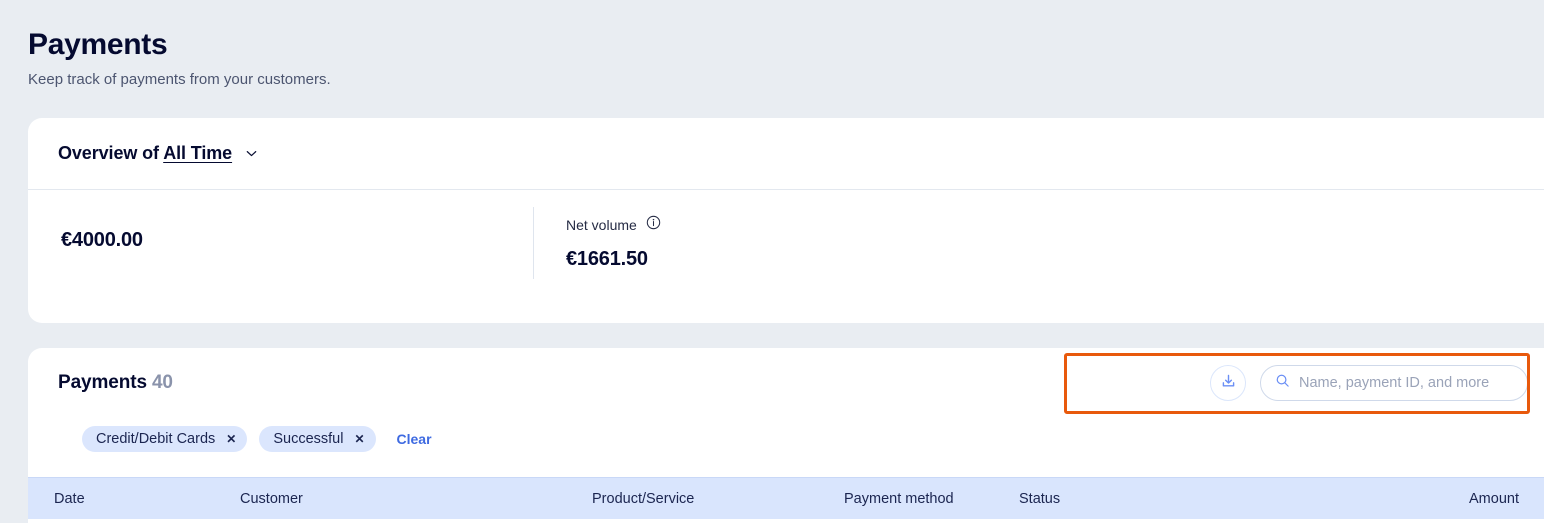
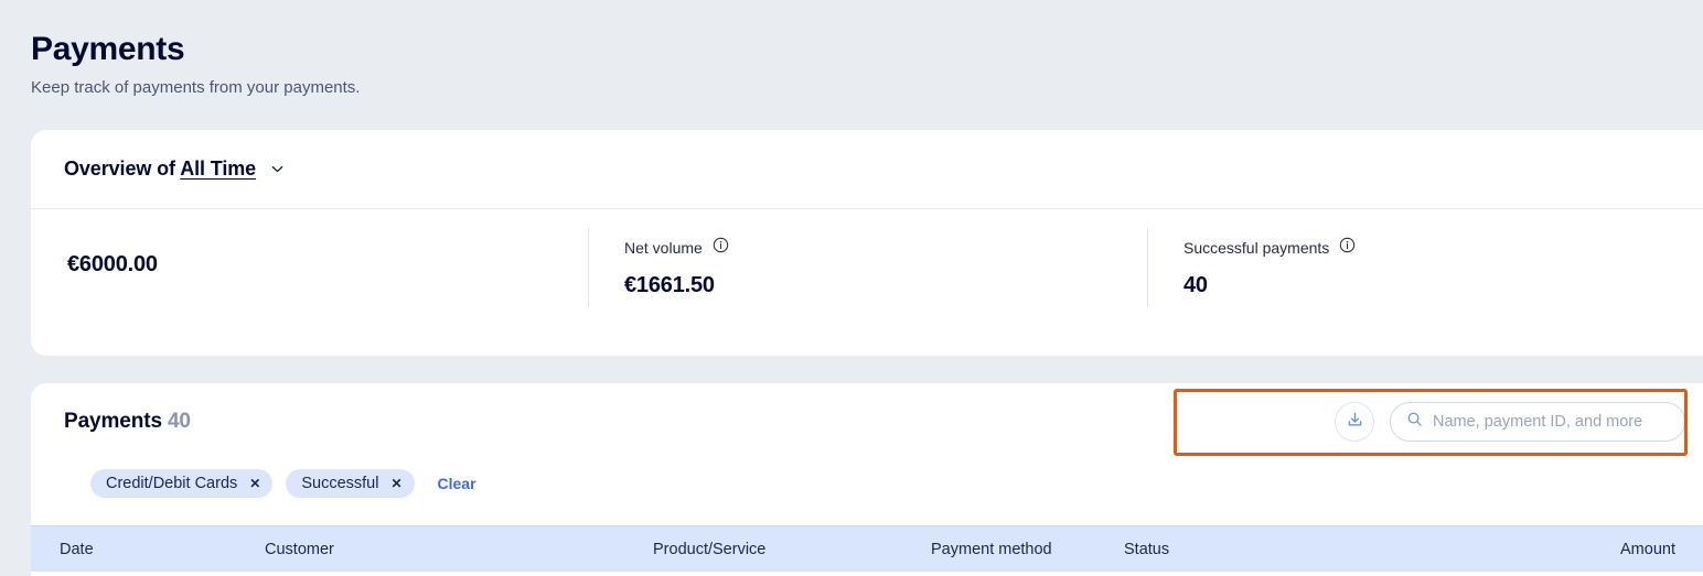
  Payments
- Keep track of payments from your customers.
+ Keep track of payments from your payments.
  Overview of All Time
- €4000.00
+ €6000.00
  Net volume
  €1661.50
+ Successful payments
+ 40
  Payments 40
  Name, payment ID, and more
  Credit/Debit Cards
  ✕
  Successful
  ✕
  Clear
  Date
  Customer
  Product/Service
  Payment method
  Status
  Amount
